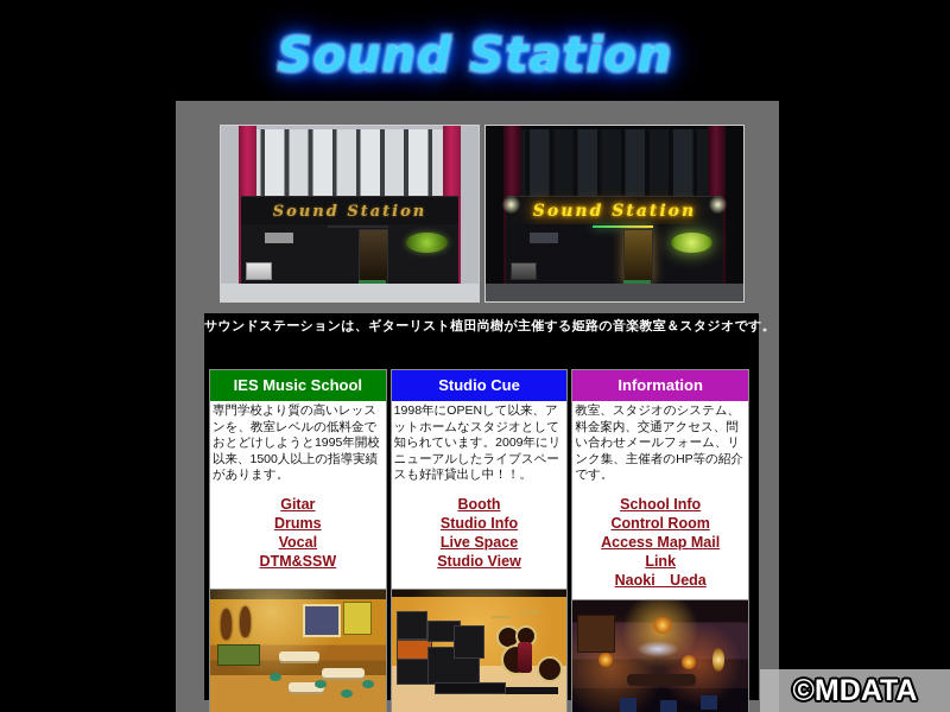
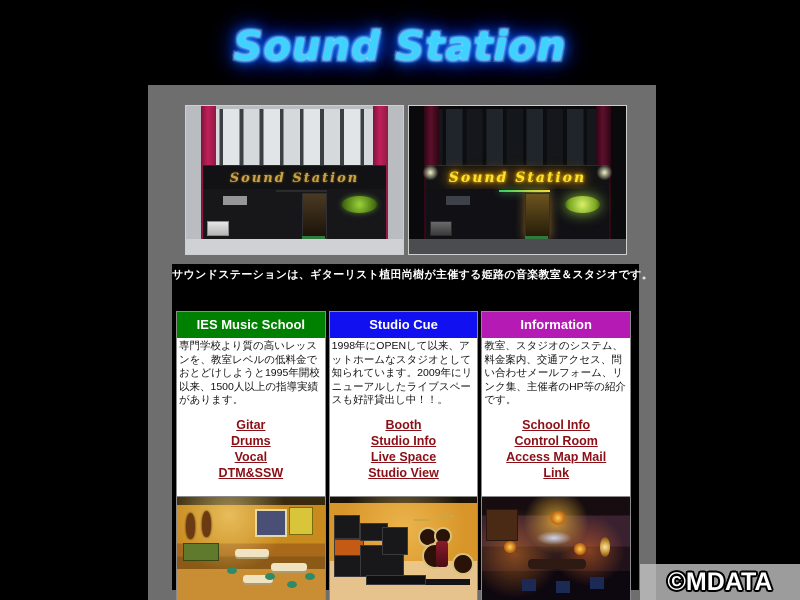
  Sound Station
  Sound Station
  Sound Station
  サウンドステーションは、ギターリスト植田尚樹が主催する姫路の音楽教室＆スタジオです。
  IES Music School
  専門学校より質の高いレッスンを、教室レベルの低料金でおとどけしようと1995年開校以来、1500人以上の指導実績があります。
  Gitar
  Drums
  Vocal
  DTM&SSW
  Studio Cue
  1998年にOPENして以来、アットホームなスタジオとして知られています。2009年にリニューアルしたライブスペースも好評貸出し中！！。
  Booth
  Studio Info
  Live Space
  Studio View
  Information
  教室、スタジオのシステム、料金案内、交通アクセス、問い合わせメールフォーム、リンク集、主催者のHP等の紹介です。
  School Info
  Control Room
  Access Map Mail
  Link
- Naoki Ueda
  ©MDATA
